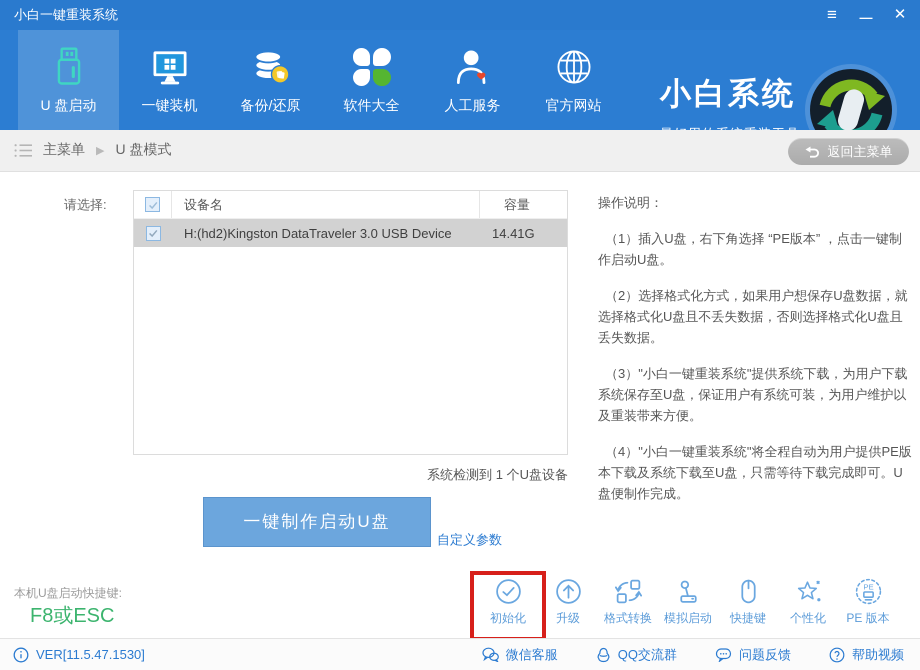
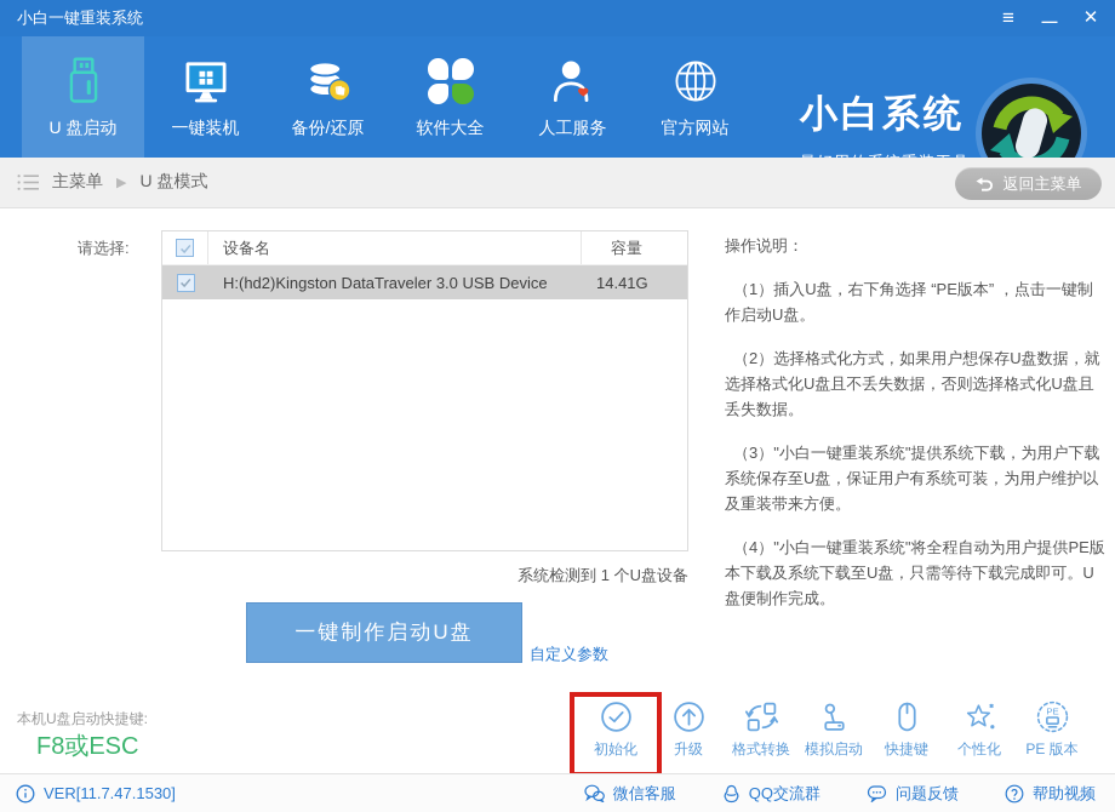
  小白一键重装系统
  ≡
  —
  ✕
  U 盘启动
  一键装机
  备份/还原
  软件大全
  人工服务
  官方网站
  小白系统
  主菜单
  ▶
  U 盘模式
  返回主菜单
  请选择:
  设备名
  容量
  H:(hd2)Kingston DataTraveler 3.0 USB Device
  14.41G
  操作说明：
  （1）插入U盘，右下角选择 “PE版本” ，点击一键制作启动U盘。
  （2）选择格式化方式，如果用户想保存U盘数据，就选择格式化U盘且不丢失数据，否则选择格式化U盘且丢失数据。
  （3）"小白一键重装系统"提供系统下载，为用户下载系统保存至U盘，保证用户有系统可装，为用户维护以及重装带来方便。
  （4）"小白一键重装系统"将全程自动为用户提供PE版本下载及系统下载至U盘，只需等待下载完成即可。U盘便制作完成。
  系统检测到 1 个U盘设备
  一键制作启动U盘
  自定义参数
  本机U盘启动快捷键:
  F8或ESC
  初始化
  升级
  格式转换
  模拟启动
  快捷键
  个性化
  PE
  PE 版本
- VER[11.5.47.1530]
+ VER[11.7.47.1530]
  微信客服
  QQ交流群
  问题反馈
  帮助视频
